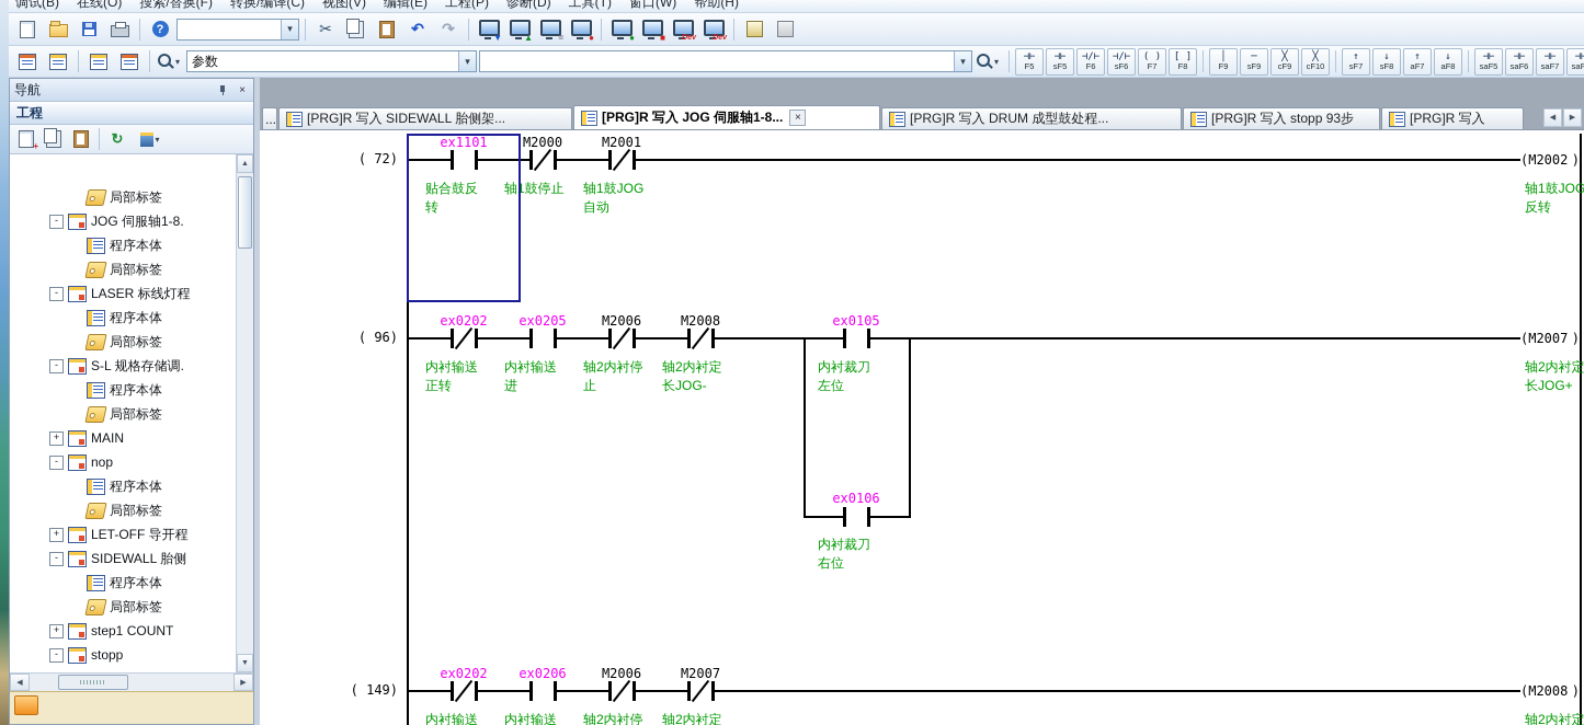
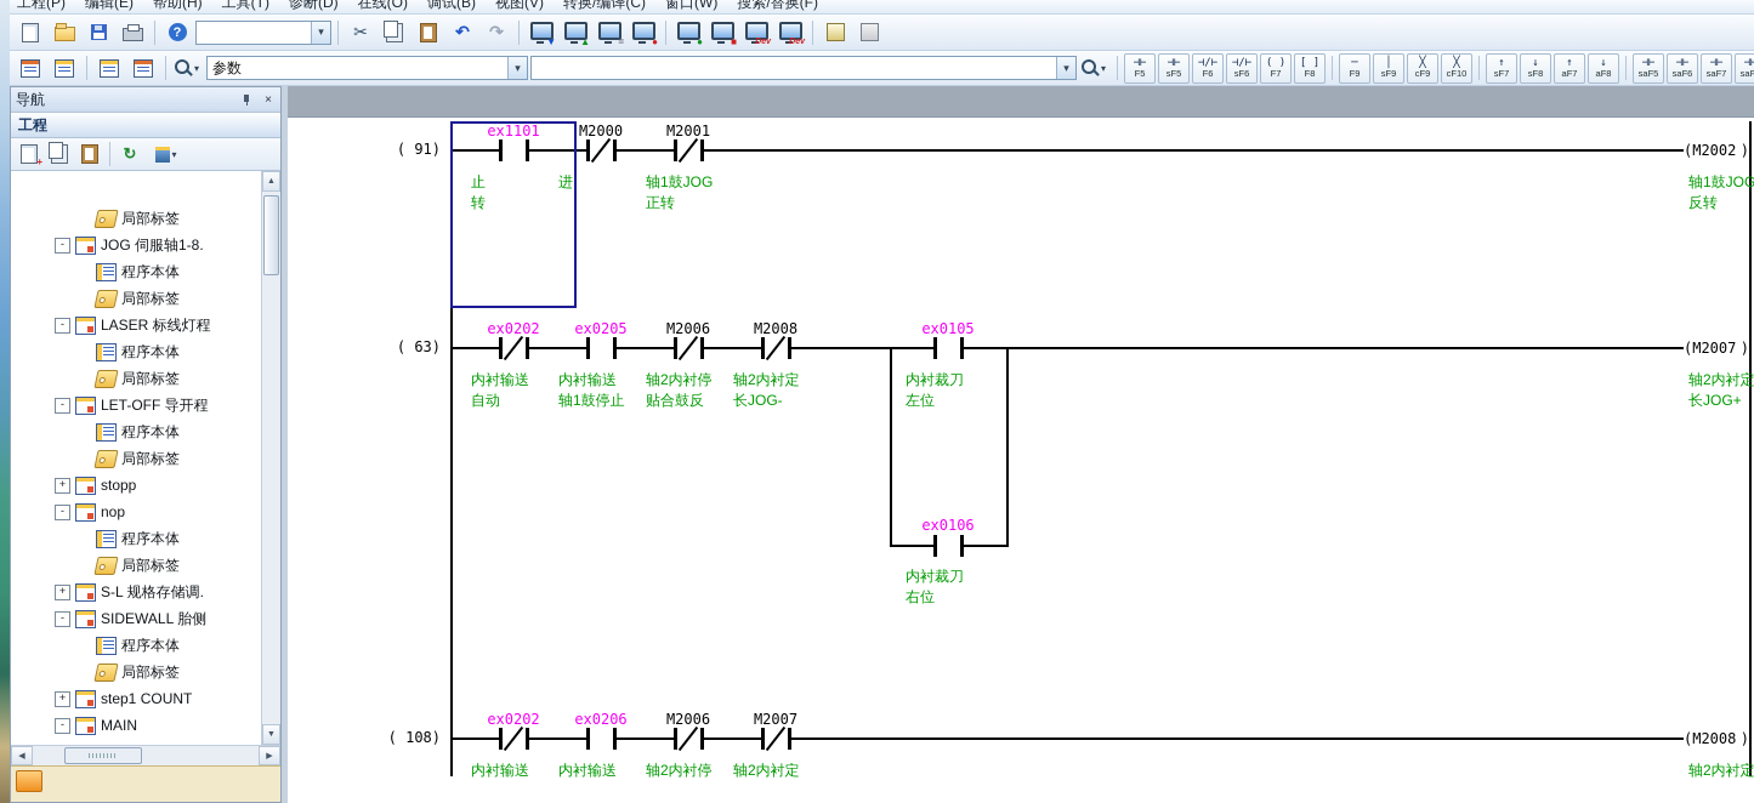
- 调试(B)
+ 工程(P)
- 在线(O)
+ 编辑(E)
- 搜索/替换(F)
+ 帮助(H)
- 转换/编译(C)
+ 工具(T)
- 视图(V)
+ 诊断(D)
- 编辑(E)
+ 在线(O)
- 工程(P)
+ 调试(B)
- 诊断(D)
+ 视图(V)
- 工具(T)
+ 转换/编译(C)
  窗口(W)
- 帮助(H)
+ 搜索/替换(F)
  ▼
  ▲
  =
  ●
  ●
  ■
  参数
  ⊣⊢
  F5
  ⊣⊢
  sF5
  ⊣/⊢
  F6
  ⊣/⊢
  sF6
  ( )
  F7
  [ ]
  F8
- │
+ ─
  F9
- ─
+ │
  sF9
  ╳
  cF9
  ╳
  cF10
  ↑
  sF7
  ↓
  sF8
  ↑
  aF7
  ↓
  aF8
  ⊣⊢
  saF5
  ⊣⊢
  saF6
  ⊣⊢
  saF7
  saF
  导航
  工程
  +
  局部标签
  -
  JOG 伺服轴1-8.
  程序本体
  局部标签
  -
  LASER 标线灯程
  程序本体
  局部标签
  -
- S-L 规格存储调.
+ LET-OFF 导开程
  程序本体
  局部标签
  +
- MAIN
+ stopp
  -
  nop
  程序本体
  局部标签
  +
- LET-OFF 导开程
+ S-L 规格存储调.
  -
  SIDEWALL 胎侧
  程序本体
  局部标签
  +
  step1 COUNT
  -
- stopp
+ MAIN
- ...
- [PRG]R 写入 SIDEWALL 胎侧架...
- [PRG]R 写入 JOG 伺服轴1-8...
- [PRG]R 写入 DRUM 成型鼓处程...
- [PRG]R 写入 stopp 93步
- [PRG]R 写入
- ( 72)
+ ( 91)
  ex1101
- 贴合鼓反
+ 止
  转
  M2000
- 轴1鼓停止
+ 进
  M2001
  轴1鼓JOG
- 自动
+ 正转
  M2002
  轴1鼓JOG
  反转
- ( 96)
+ ( 63)
  ex0202
  内衬输送
- 正转
+ 自动
  ex0205
  内衬输送
- 进
+ 轴1鼓停止
  M2006
  轴2内衬停
- 止
+ 贴合鼓反
  M2008
  轴2内衬定
  长JOG-
  ex0105
  内衬裁刀
  左位
  ex0106
  内衬裁刀
  右位
  M2007
  轴2内衬定
  长JOG+
- ( 149)
+ ( 108)
  ex0202
  内衬输送
  ex0206
  内衬输送
  M2006
  轴2内衬停
  M2007
  轴2内衬定
  M2008
  轴2内衬定
